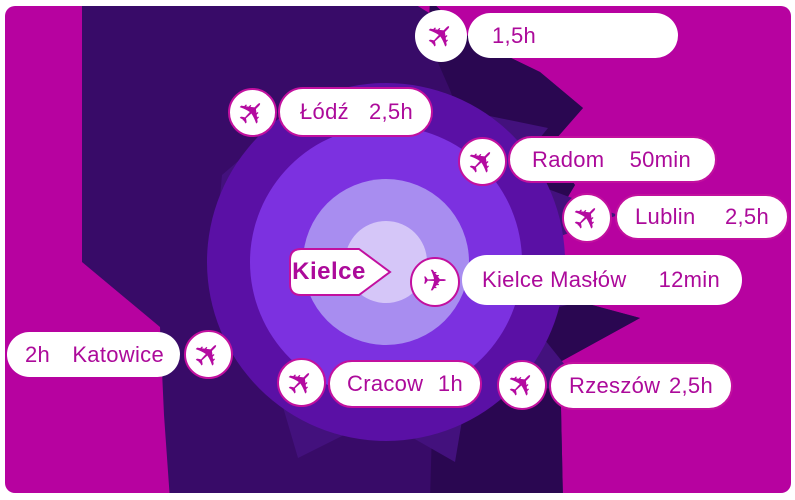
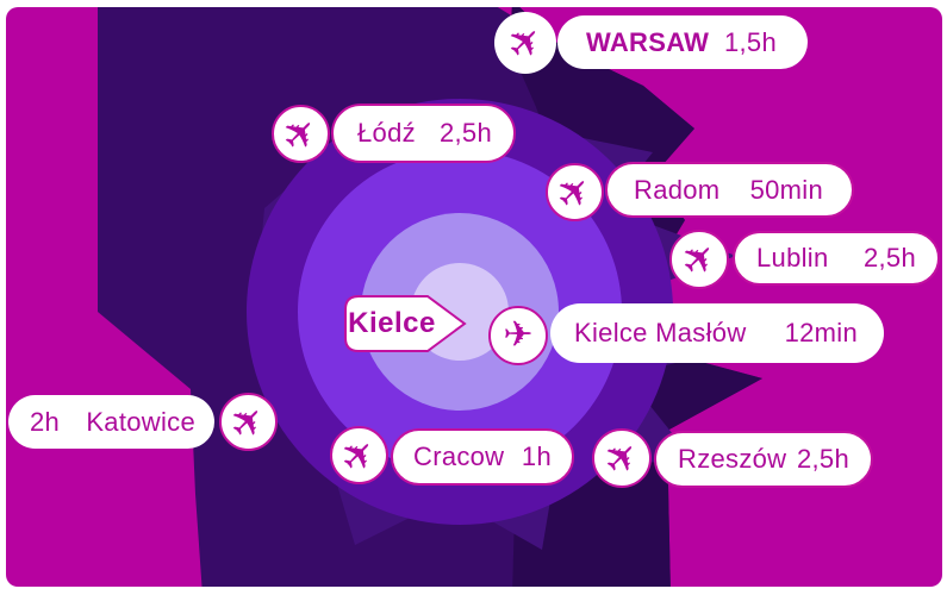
+ WARSAW
  1,5h
  Łódź
  2,5h
  Radom
  50min
  Lublin
  2,5h
  Kielce
  ✈
  Kielce Masłów
  12min
  2h
  Katowice
  Cracow
  1h
  Rzeszów
  2,5h
